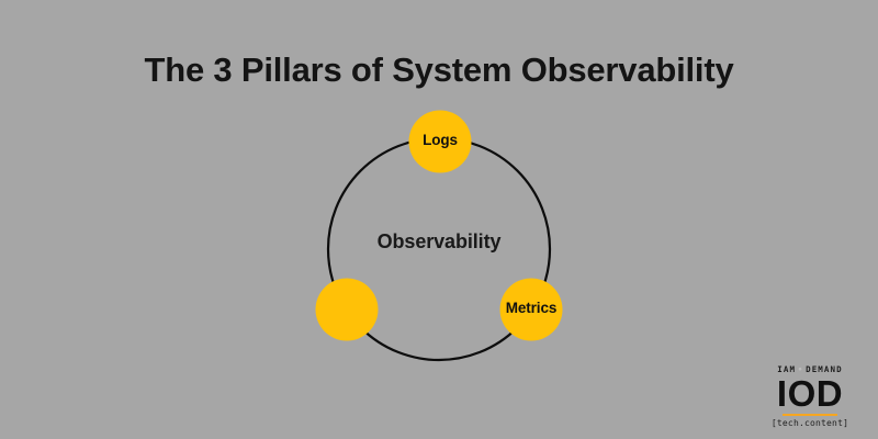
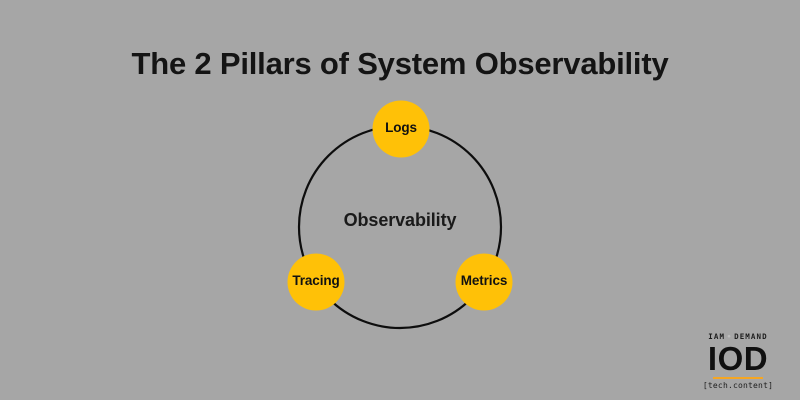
- The 3 Pillars of System Observability
+ The 2 Pillars of System Observability
  Logs
+ Tracing
  Metrics
  Observability
  IAM DEMAND
  IOD
  [tech.content]
